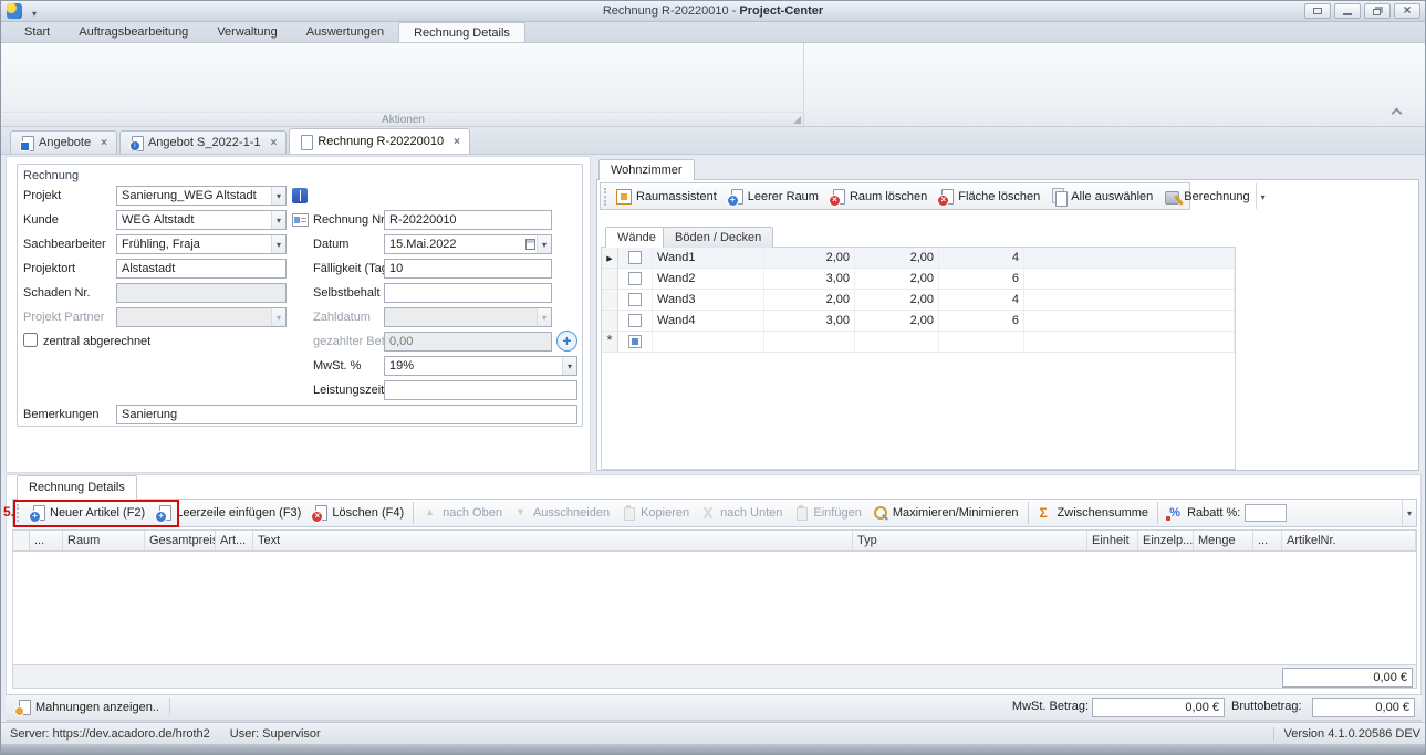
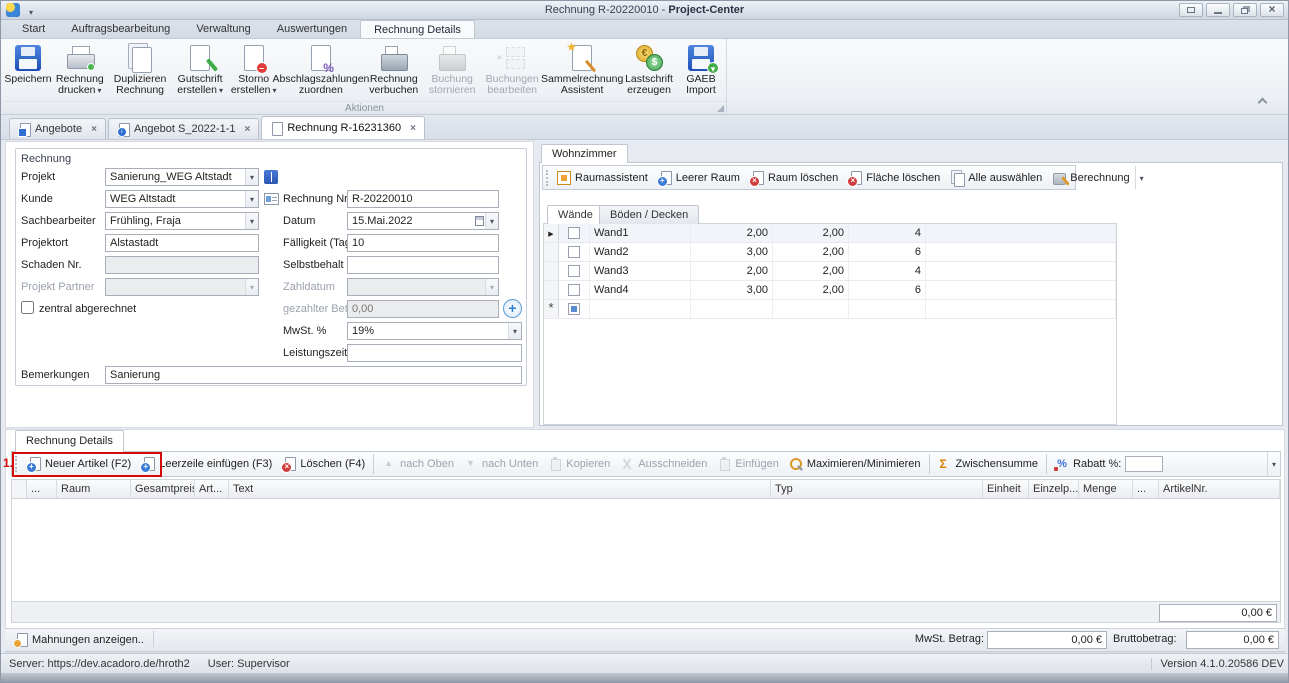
  Rechnung R-20220010 - Project-Center
  Start
  Auftragsbearbeitung
  Verwaltung
  Auswertungen
  Rechnung Details
+ Speichern
+ Rechnung drucken
+ Duplizieren Rechnung
+ Gutschrift erstellen
+ Storno erstellen
+ Abschlagszahlungen zuordnen
+ Rechnung verbuchen
+ Buchung stornieren
+ Buchungen bearbeiten
+ Sammelrechnung Assistent
+ Lastschrift erzeugen
+ GAEB Import
  Aktionen
  Angebote
  Angebot S_2022-1-1
- Rechnung R-20220010
+ Rechnung R-16231360
  Rechnung
  Projekt
  Sanierung_WEG Altstadt
  Kunde
  WEG Altstadt
  Rechnung Nr
  R-20220010
  Sachbearbeiter
  Frühling, Fraja
  Datum
  15.Mai.2022
  Projektort
  Alstastadt
  Fälligkeit (Ta
  10
  Schaden Nr.
  Selbstbehalt
  Projekt Partner
  Zahldatum
  zentral abgerechnet
  gezahlter Be
  0,00
  MwSt. %
  19%
  Leistungszeit
  Bemerkungen
  Sanierung
  Wohnzimmer
  Raumassistent
  Leerer Raum
  Raum löschen
  Fläche löschen
  Alle auswählen
  Berechnung
  Wände
  Böden / Decken
  Wand1
  2,00
  2,00
  4
  Wand2
  3,00
  2,00
  6
  Wand3
  2,00
  2,00
  4
  Wand4
  3,00
  2,00
  6
  Rechnung Details
- 5.
+ 1.
  Neuer Artikel (F2)
  Leerzeile einfügen (F3)
  Löschen (F4)
  nach Oben
- Ausschneiden
+ nach Unten
  Kopieren
- nach Unten
+ Ausschneiden
  Einfügen
  Maximieren/Minimieren
  Zwischensumme
  Rabatt %:
  ...
  Raum
  Gesamtpreis
  Art...
  Text
  Typ
  Einheit
  Einzelp...
  Menge
  ...
  ArtikelNr.
  0,00 €
  Mahnungen anzeigen..
  MwSt. Betrag:
  0,00 €
  Bruttobetrag:
  0,00 €
  Server: https://dev.acadoro.de/hroth2
  User: Supervisor
  Version 4.1.0.20586 DEV
